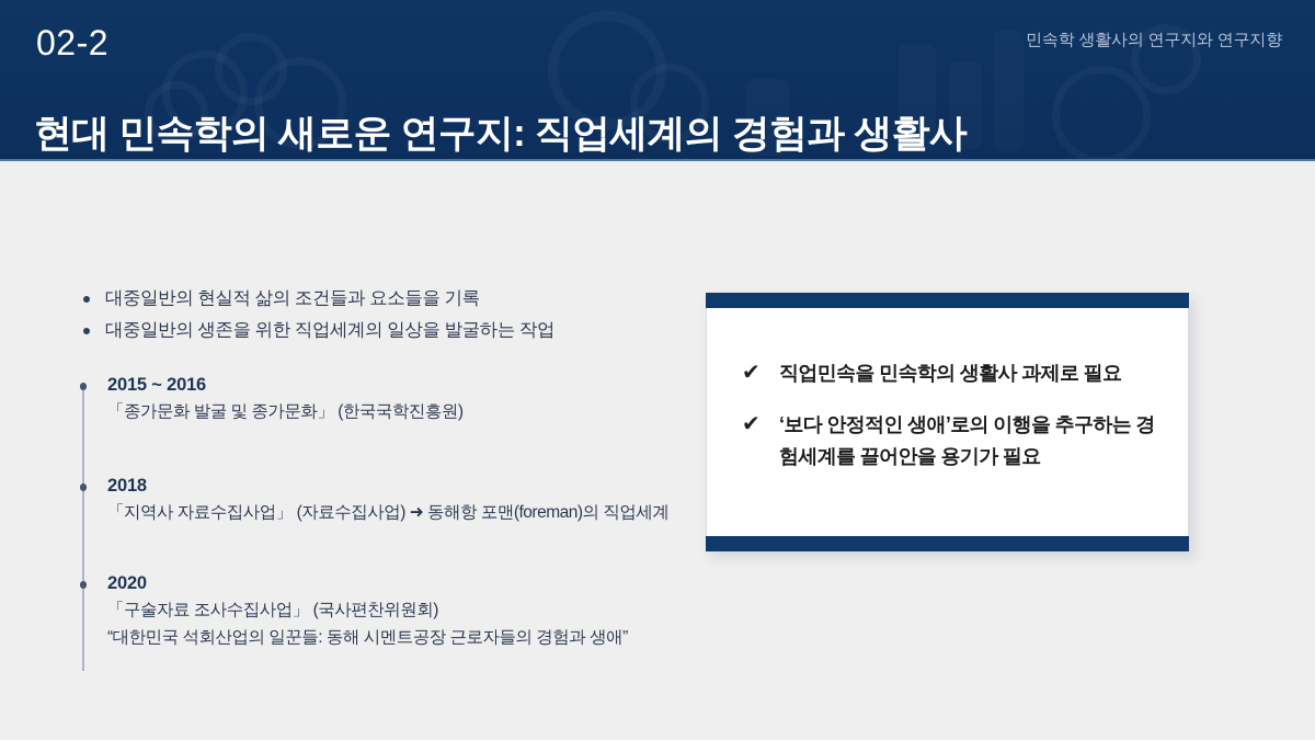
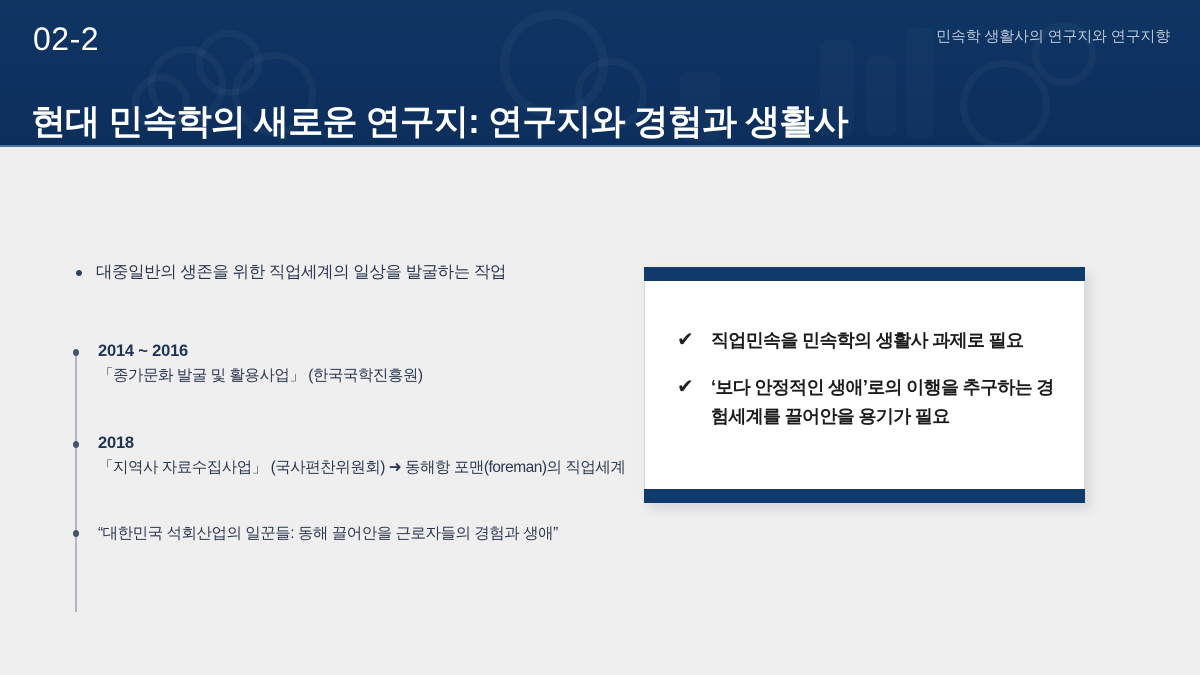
  02-2
- 현대 민속학의 새로운 연구지: 직업세계의 경험과 생활사
+ 현대 민속학의 새로운 연구지: 연구지와 경험과 생활사
  민속학 생활사의 연구지와 연구지향
- 대중일반의 현실적 삶의 조건들과 요소들을 기록
  대중일반의 생존을 위한 직업세계의 일상을 발굴하는 작업
- 2015 ~ 2016
+ 2014 ~ 2016
- 「종가문화 발굴 및 종가문화」 (한국국학진흥원)
+ 「종가문화 발굴 및 활용사업」 (한국국학진흥원)
  2018
- 「지역사 자료수집사업」 (자료수집사업) ➜ 동해항 포맨(foreman)의 직업세계
+ 「지역사 자료수집사업」 (국사편찬위원회) ➜ 동해항 포맨(foreman)의 직업세계
- 2020
- 「구술자료 조사수집사업」 (국사편찬위원회)
- “대한민국 석회산업의 일꾼들: 동해 시멘트공장 근로자들의 경험과 생애”
+ “대한민국 석회산업의 일꾼들: 동해 끌어안을 근로자들의 경험과 생애”
  ✔
  직업민속을 민속학의 생활사 과제로 필요
  ✔
  ‘보다 안정적인 생애’로의 이행을 추구하는 경험세계를 끌어안을 용기가 필요
